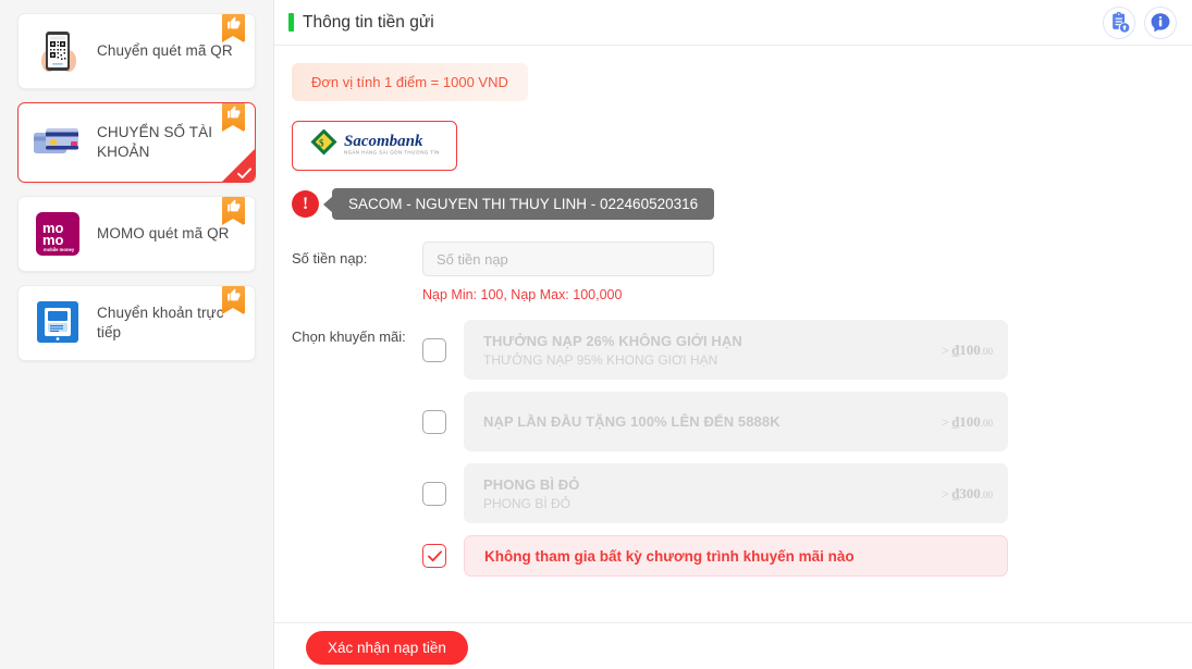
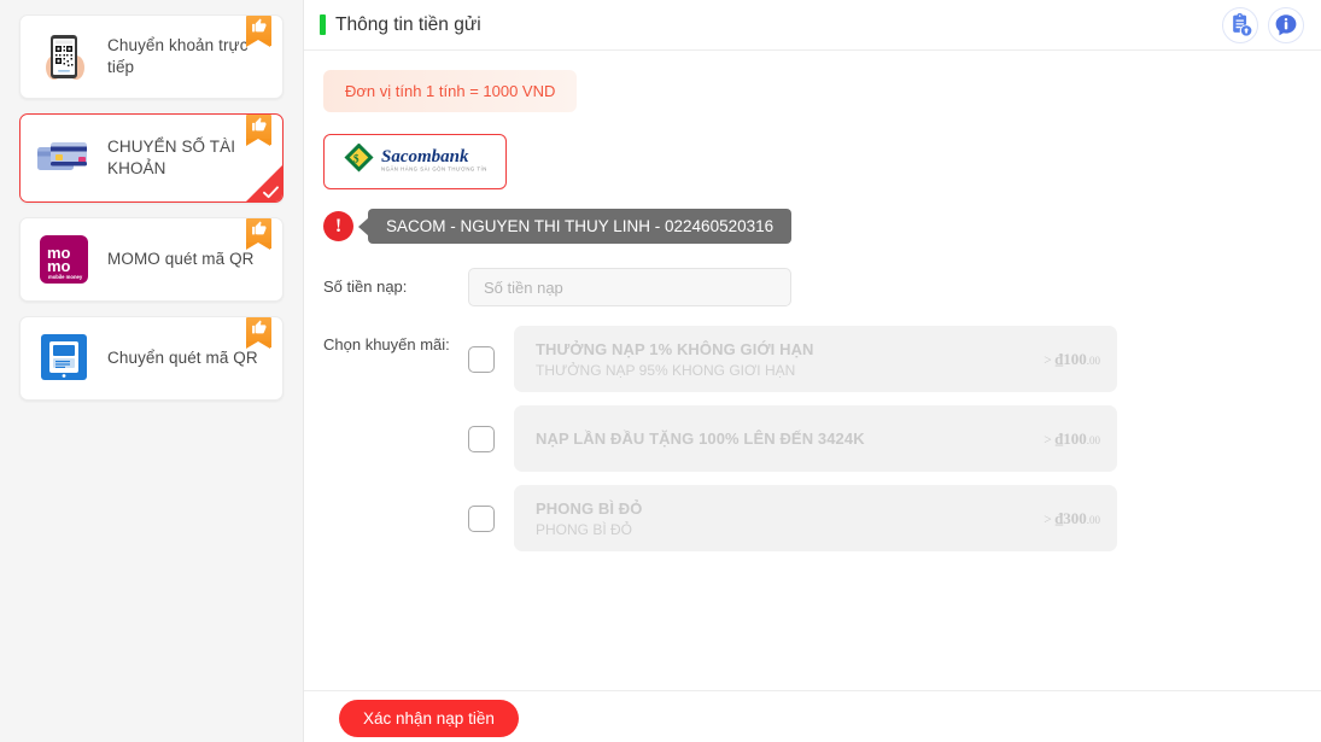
- Chuyển quét mã QR
+ Chuyển khoản trực tiếp
  CHUYỂN SỐ TÀI KHOẢN
  mo
  mo
  MOMO quét mã QR
- Chuyển khoản trực tiếp
+ Chuyển quét mã QR
  Thông tin tiền gửi
- Đơn vị tính 1 điểm = 1000 VND
+ Đơn vị tính 1 tính = 1000 VND
  $
  Sacombank
  !
  SACOM - NGUYEN THI THUY LINH - 022460520316
  Số tiền nạp:
  Số tiền nạp
- Nạp Min: 100, Nạp Max: 100,000
  Chọn khuyến mãi:
- THƯỞNG NẠP 26% KHÔNG GIỚI HẠN
+ THƯỞNG NẠP 1% KHÔNG GIỚI HẠN
  THƯỞNG NẠP 95% KHONG GIƠI HẠN
  > ₫100.00
- NẠP LẦN ĐẦU TẶNG 100% LÊN ĐẾN 5888K
+ NẠP LẦN ĐẦU TẶNG 100% LÊN ĐẾN 3424K
  > ₫100.00
  PHONG BÌ ĐỎ
  PHONG BÌ ĐỎ
  > ₫300.00
- Không tham gia bất kỳ chương trình khuyến mãi nào
  Xác nhận nạp tiền
